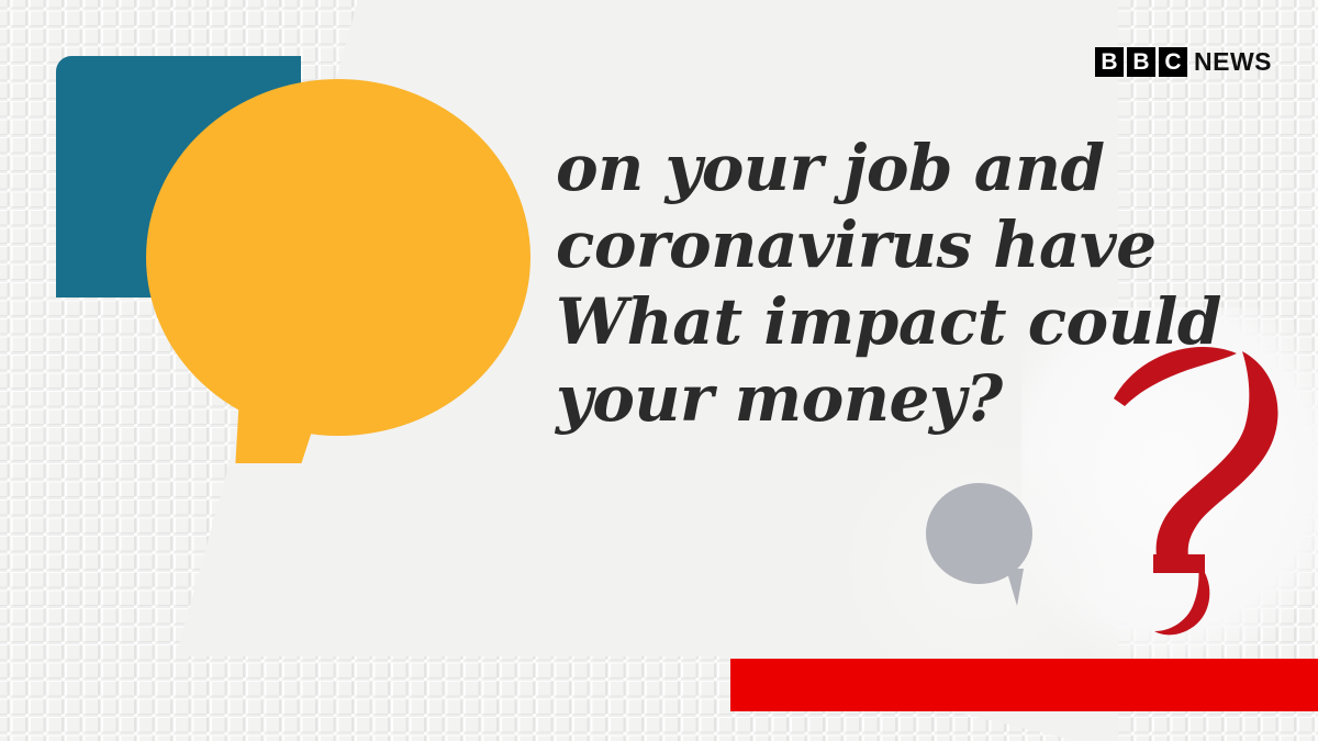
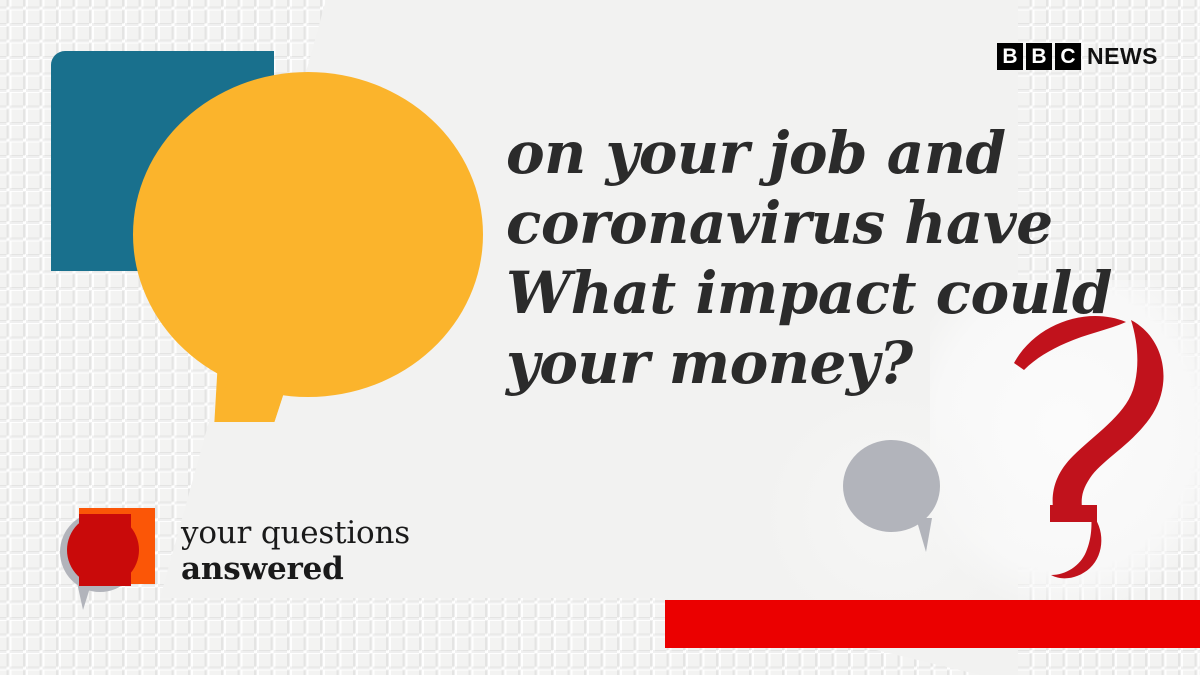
  on your job and
  coronavirus have
  What impact could
  your money?
  B
  B
  C
  NEWS
+ your questions
+ answered
